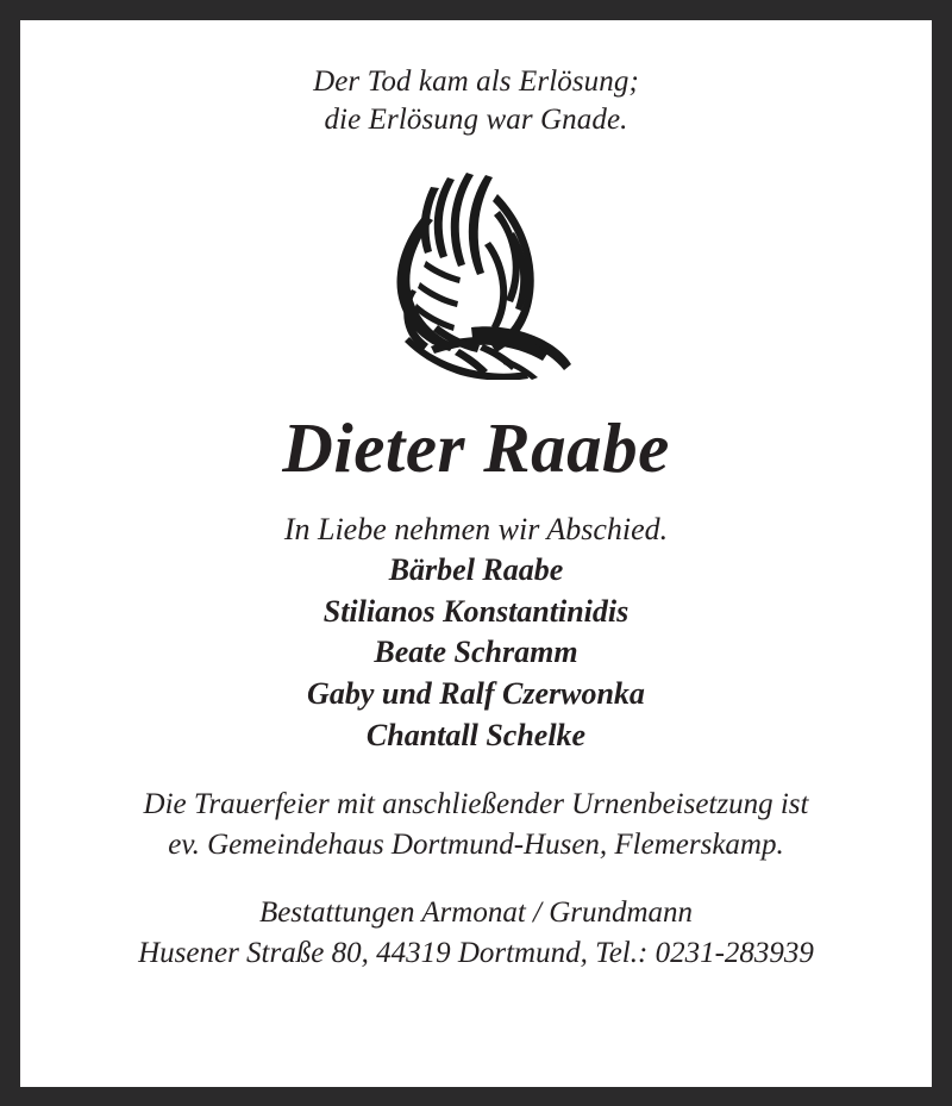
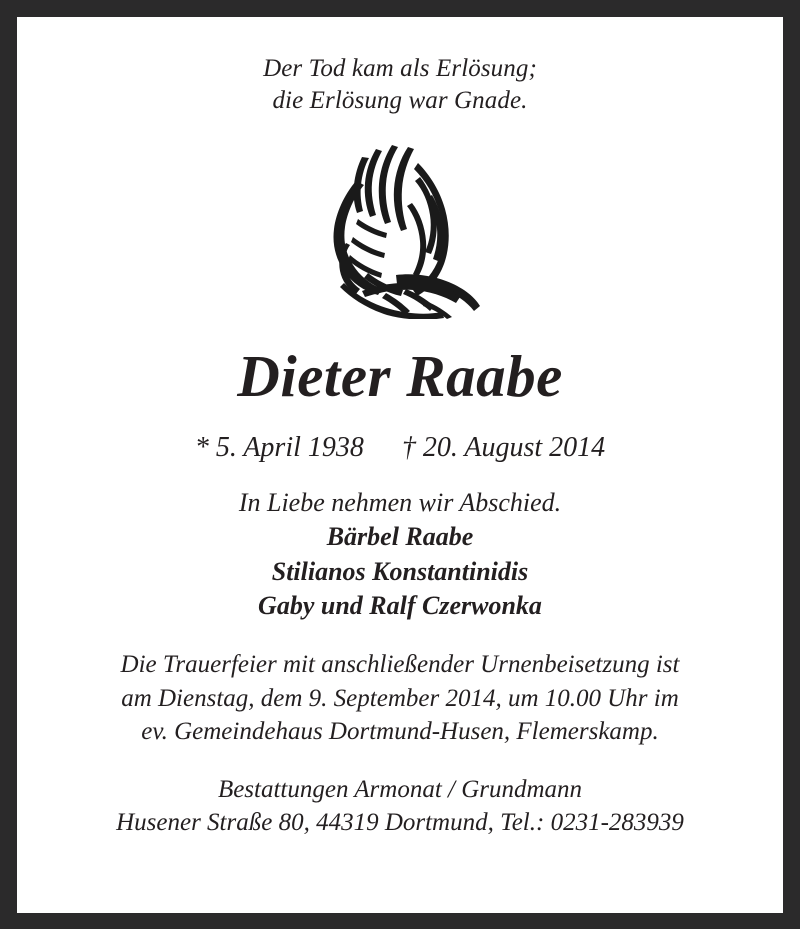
  Der Tod kam als Erlösung;
  die Erlösung war Gnade.
  Dieter Raabe
+ * 5. April 1938 † 20. August 2014
  In Liebe nehmen wir Abschied.
  Bärbel Raabe
  Stilianos Konstantinidis
- Beate Schramm
  Gaby und Ralf Czerwonka
- Chantall Schelke
  Die Trauerfeier mit anschließender Urnenbeisetzung ist
+ am Dienstag, dem 9. September 2014, um 10.00 Uhr im
  ev. Gemeindehaus Dortmund-Husen, Flemerskamp.
  Bestattungen Armonat / Grundmann
  Husener Straße 80, 44319 Dortmund, Tel.: 0231-283939
